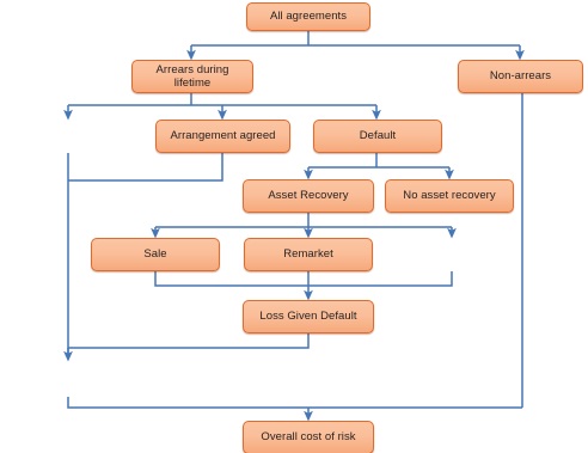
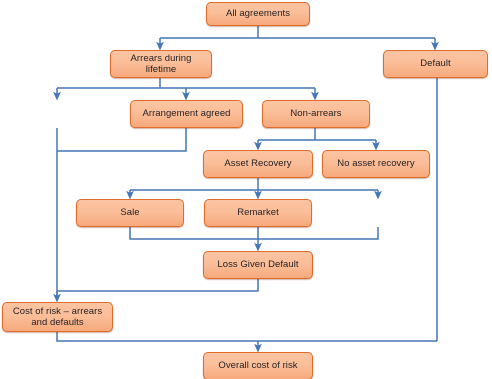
  All agreements
  Arrears during lifetime
- Non-arrears
+ Default
  Arrangement agreed
- Default
+ Non-arrears
  Asset Recovery
  No asset recovery
  Sale
  Remarket
  Loss Given Default
+ Cost of risk – arrears and defaults
  Overall cost of risk
